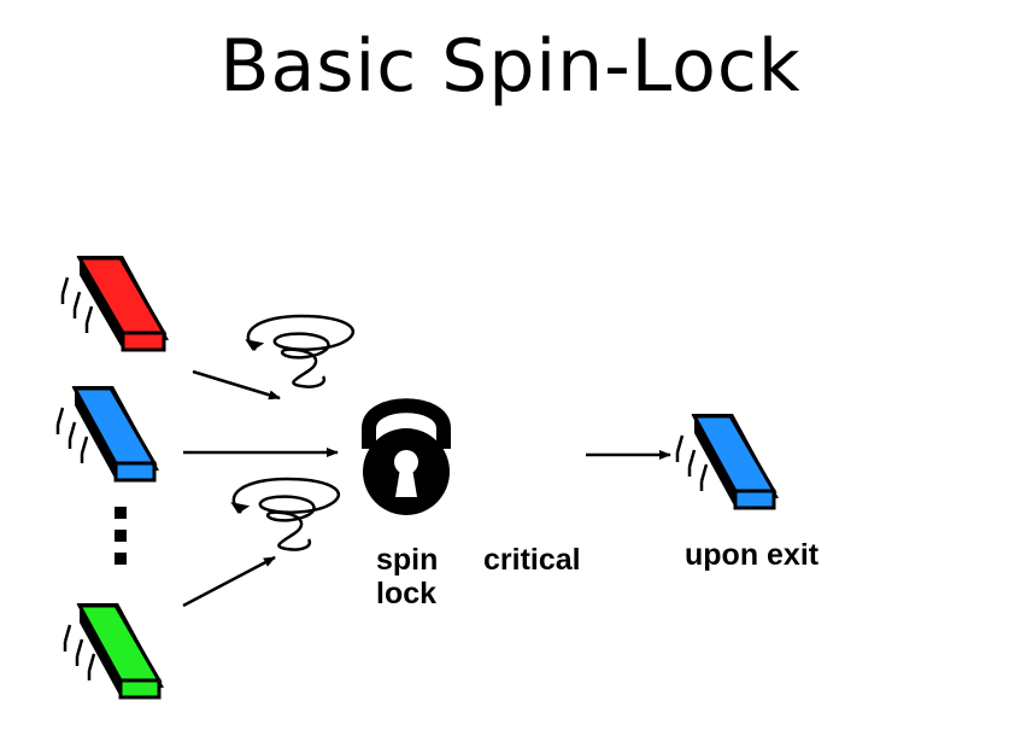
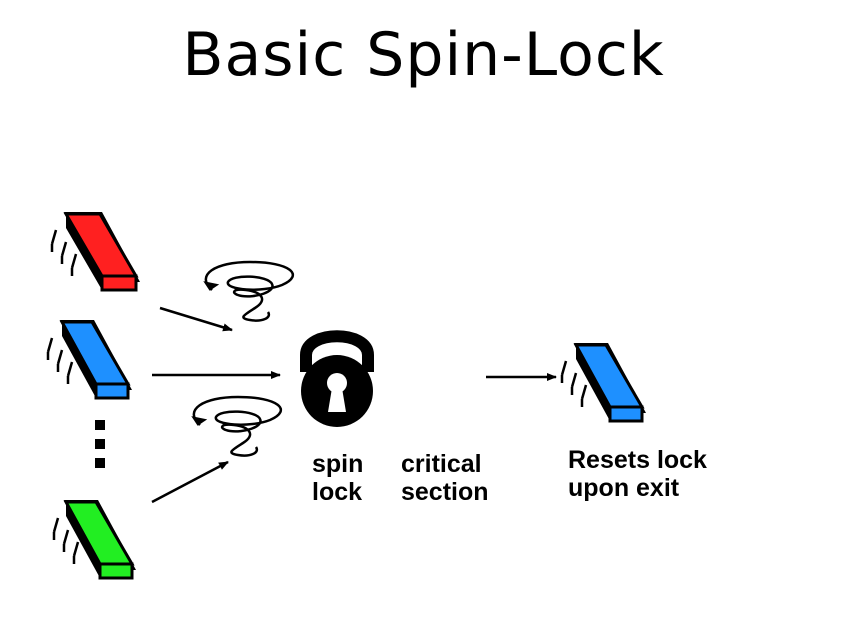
  Basic Spin-Lock
  spin
  lock
  critical
+ section
+ Resets lock
  upon exit
